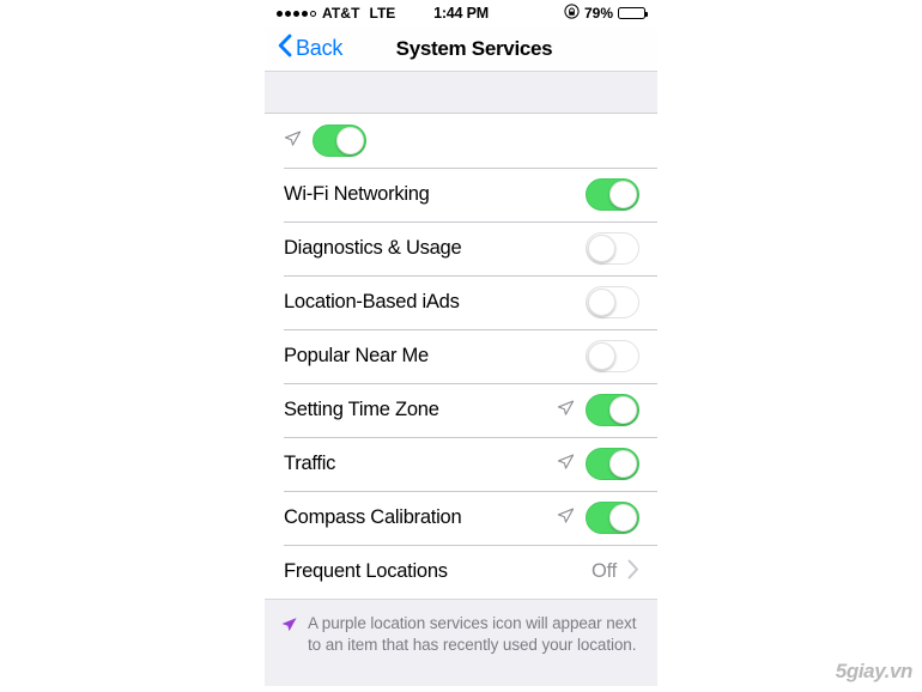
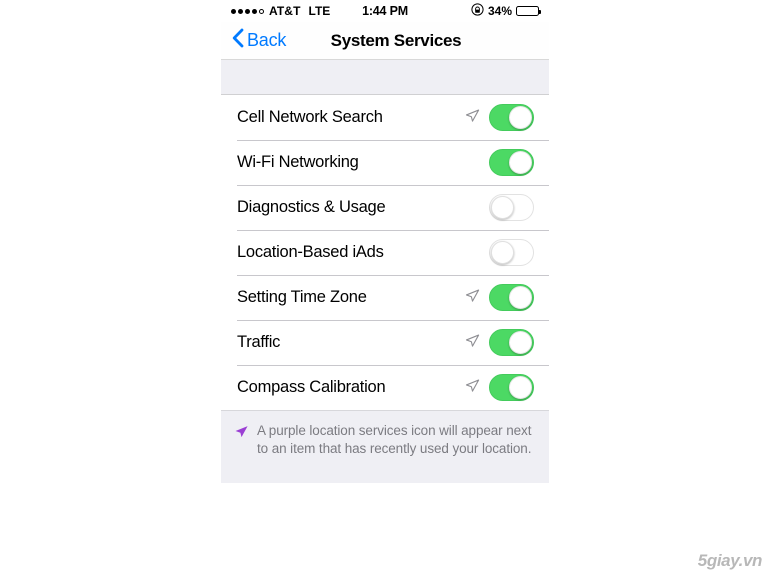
  AT&T
  LTE
  1:44 PM
- 79%
+ 34%
  Back
  System Services
+ Cell Network Search
  Wi-Fi Networking
  Diagnostics & Usage
  Location-Based iAds
- Popular Near Me
  Setting Time Zone
  Traffic
  Compass Calibration
- Frequent Locations
- Off
  A purple location services icon will appear next to an item that has recently used your location.
  5giay.vn
